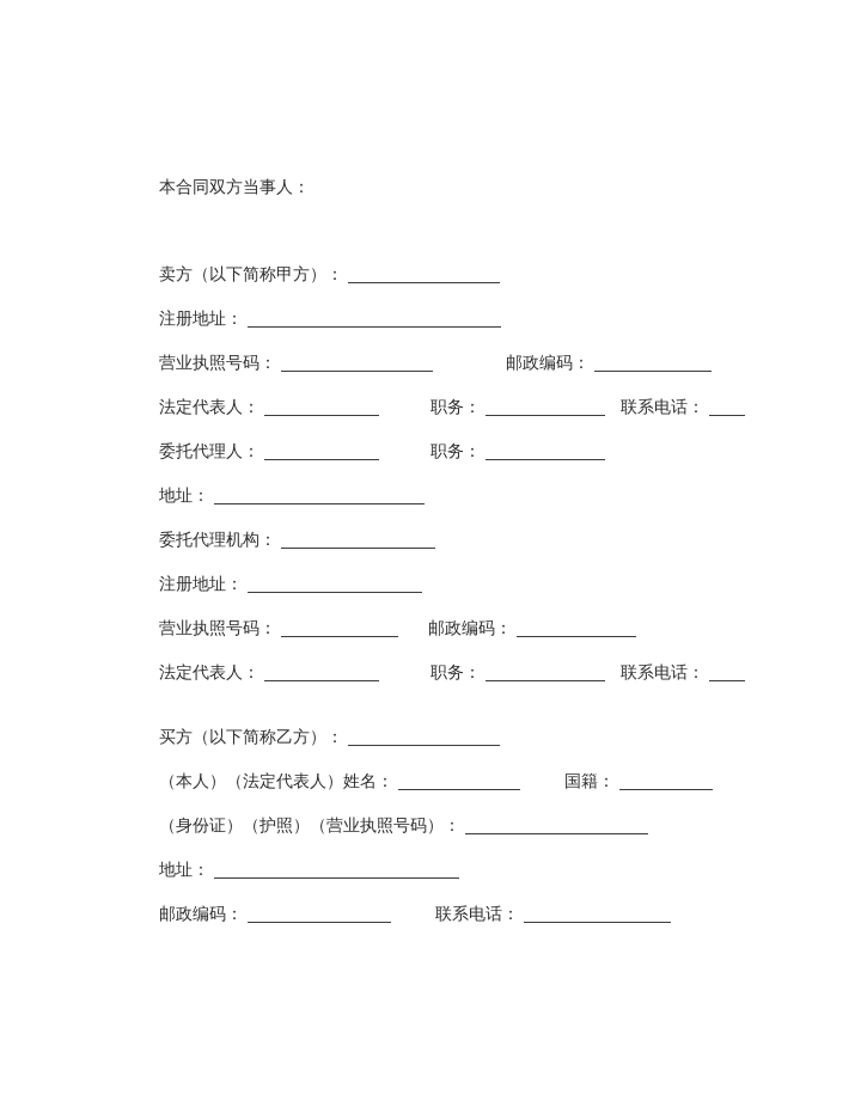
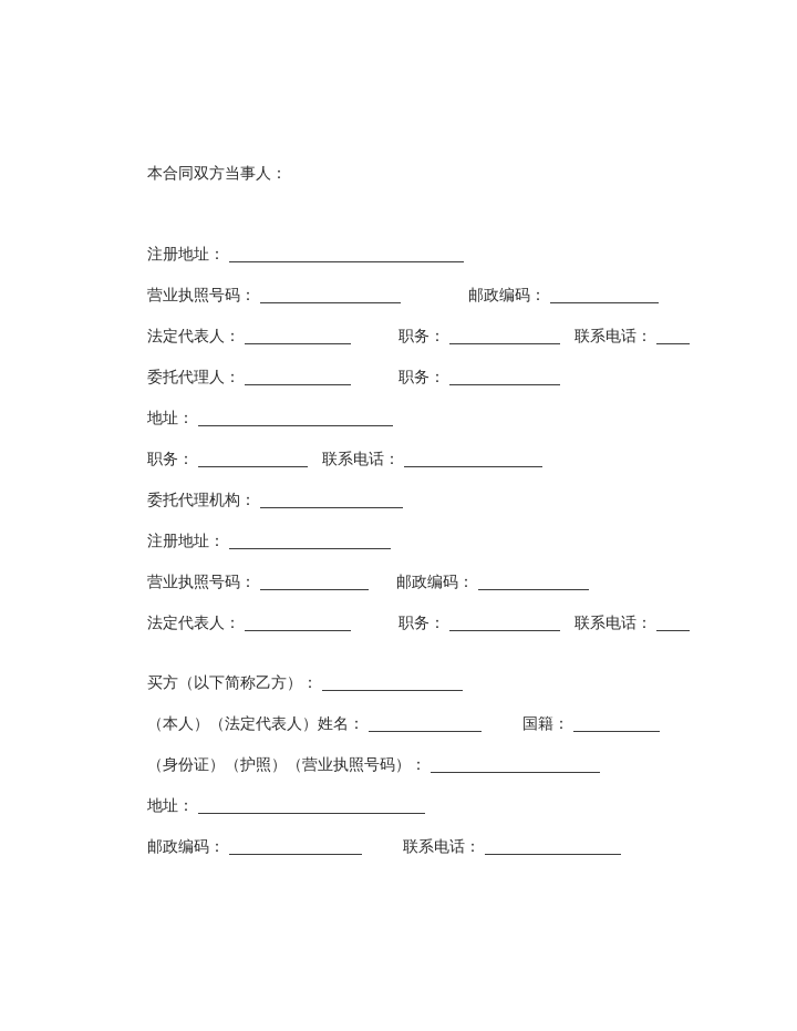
  本合同双方当事人：
- 卖方（以下简称甲方）：
  注册地址：
  营业执照号码： 邮政编码：
  法定代表人： 职务： 联系电话：
  委托代理人： 职务：
  地址：
+ 职务： 联系电话：
  委托代理机构：
  注册地址：
  营业执照号码： 邮政编码：
  法定代表人： 职务： 联系电话：
  买方（以下简称乙方）：
  （本人）（法定代表人）姓名： 国籍：
  （身份证）（护照）（营业执照号码）：
  地址：
  邮政编码： 联系电话：
